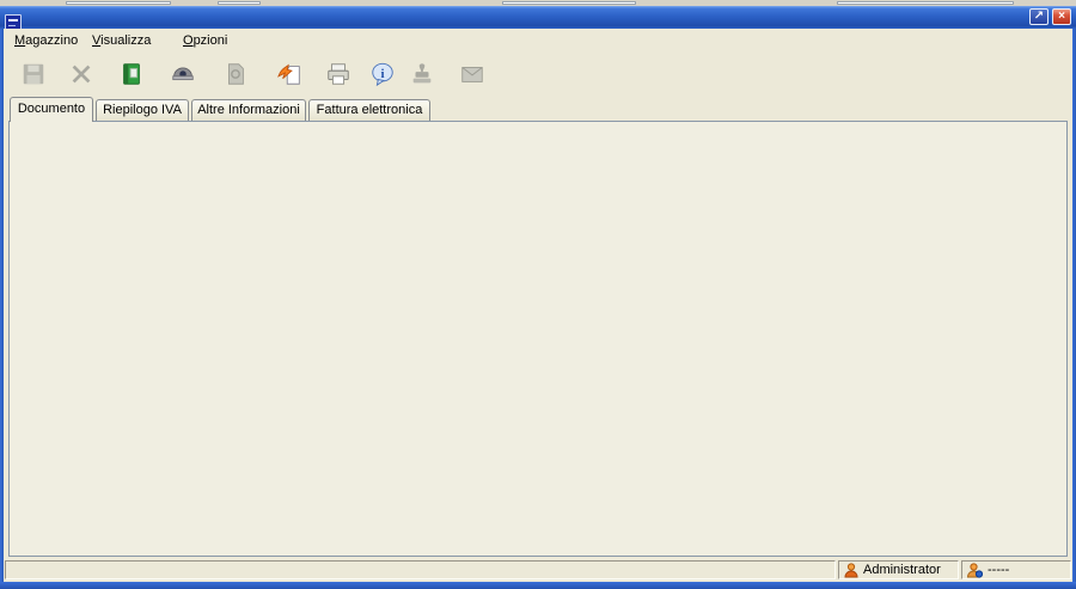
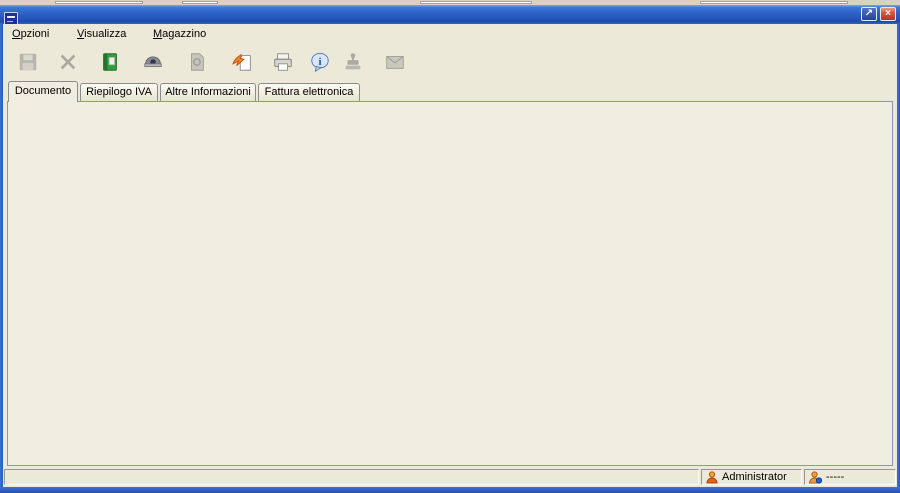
  ↗
  ×
- Magazzino
+ Opzioni
  Visualizza
- Opzioni
+ Magazzino
  i
  Documento
  Riepilogo IVA
  Altre Informazioni
  Fattura elettronica
  Administrator
  -----
